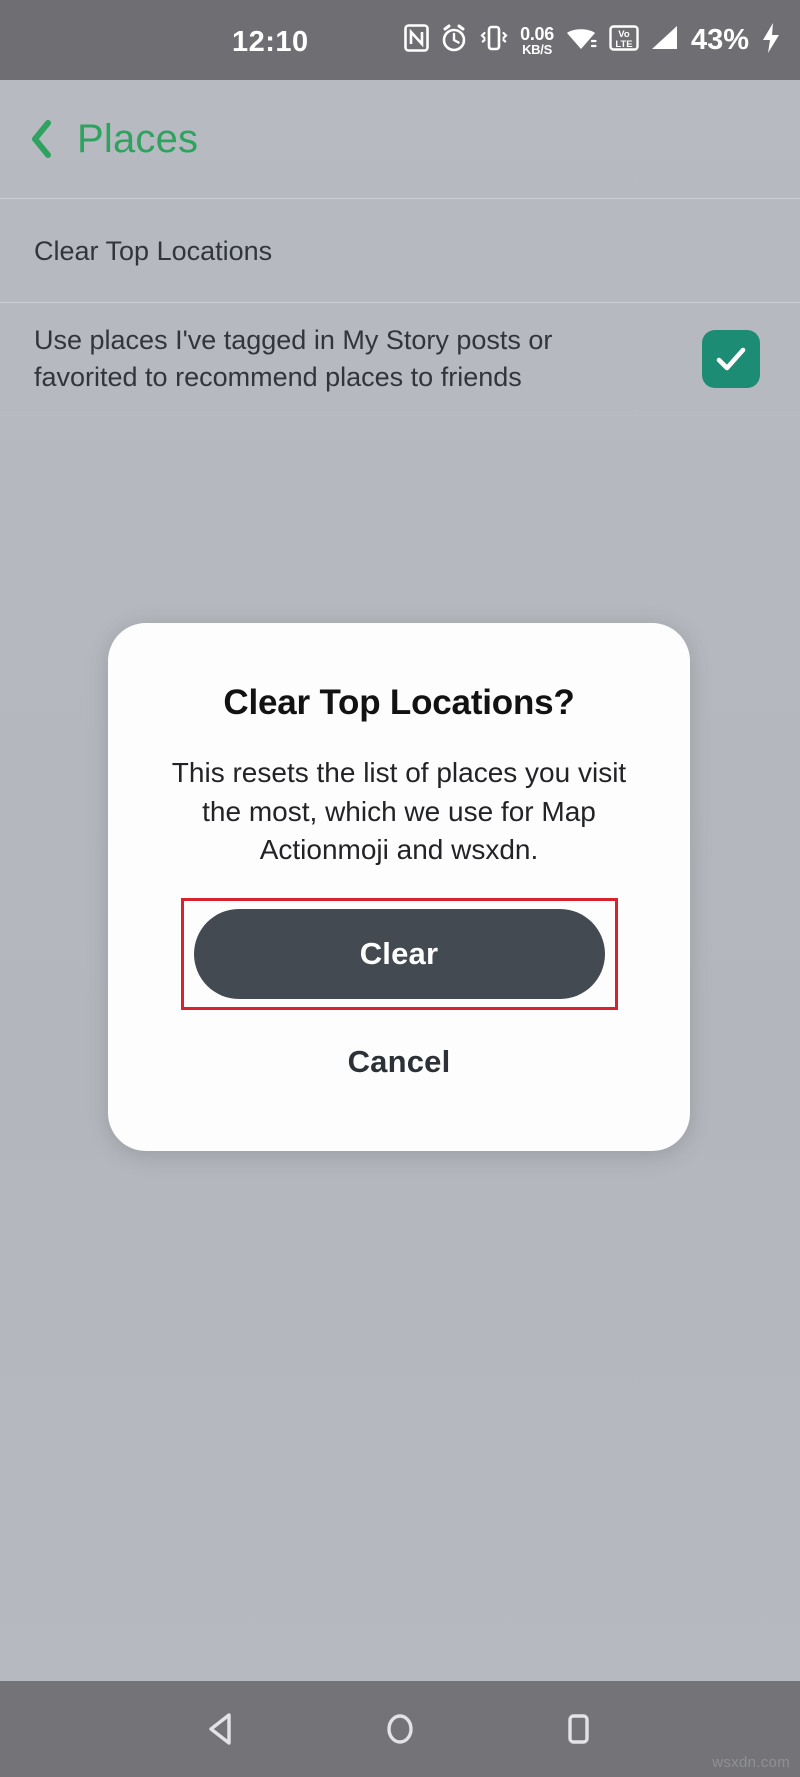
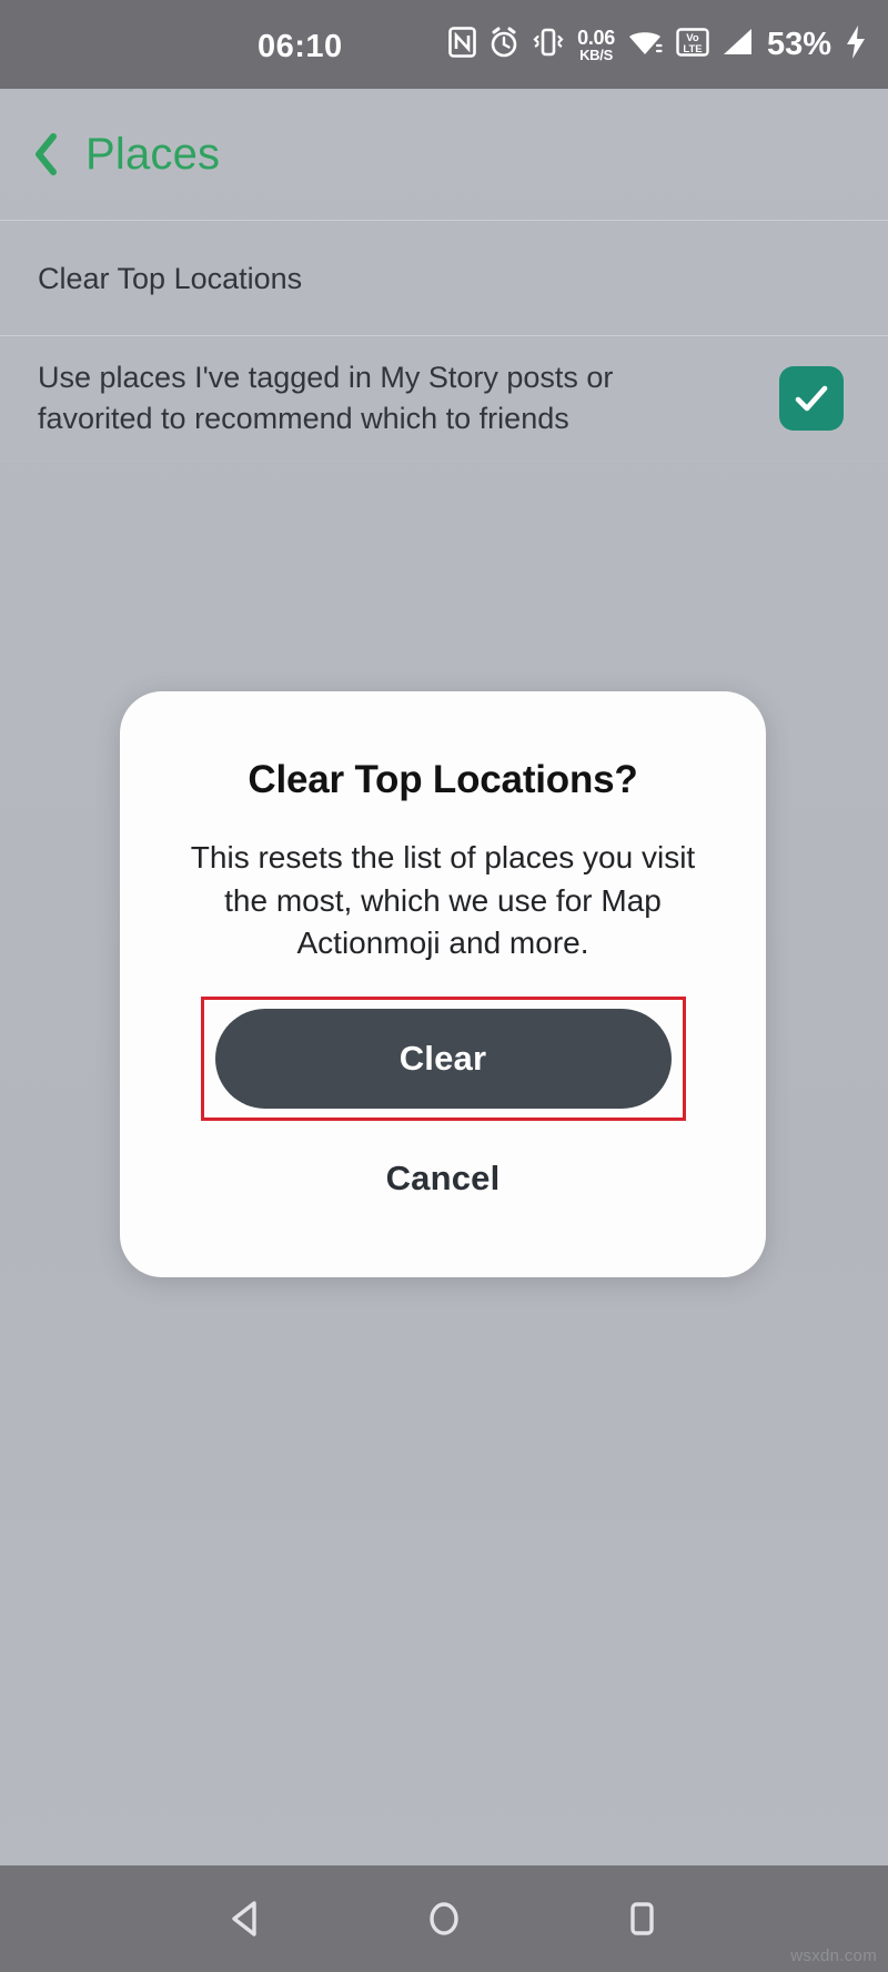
- 12:10
+ 06:10
  0.06
  KB/S
  Vo
  LTE
- 43%
+ 53%
  Places
  Clear Top Locations
- Use places I've tagged in My Story posts or favorited to recommend places to friends
+ Use places I've tagged in My Story posts or favorited to recommend which to friends
  Clear Top Locations?
- This resets the list of places you visit the most, which we use for Map Actionmoji and wsxdn.
+ This resets the list of places you visit the most, which we use for Map Actionmoji and more.
  Clear
  Cancel
  wsxdn.com
